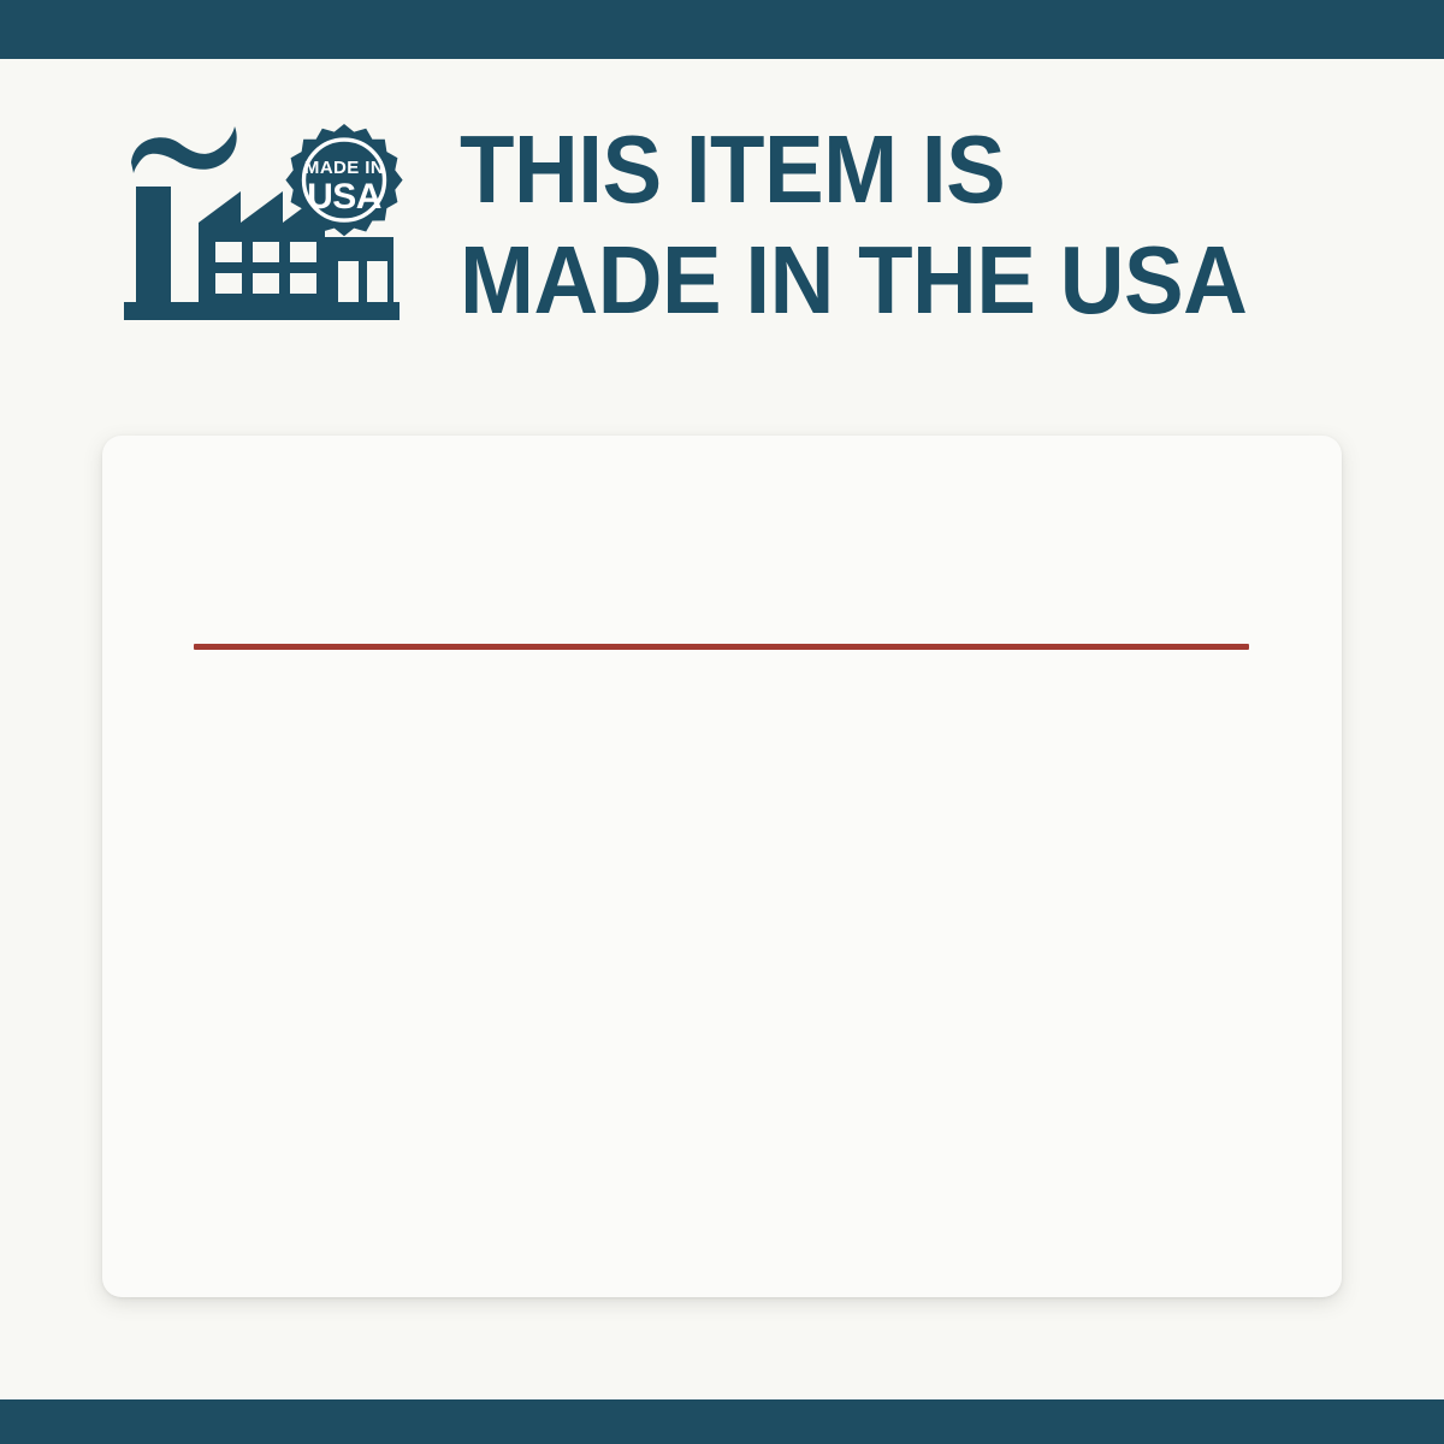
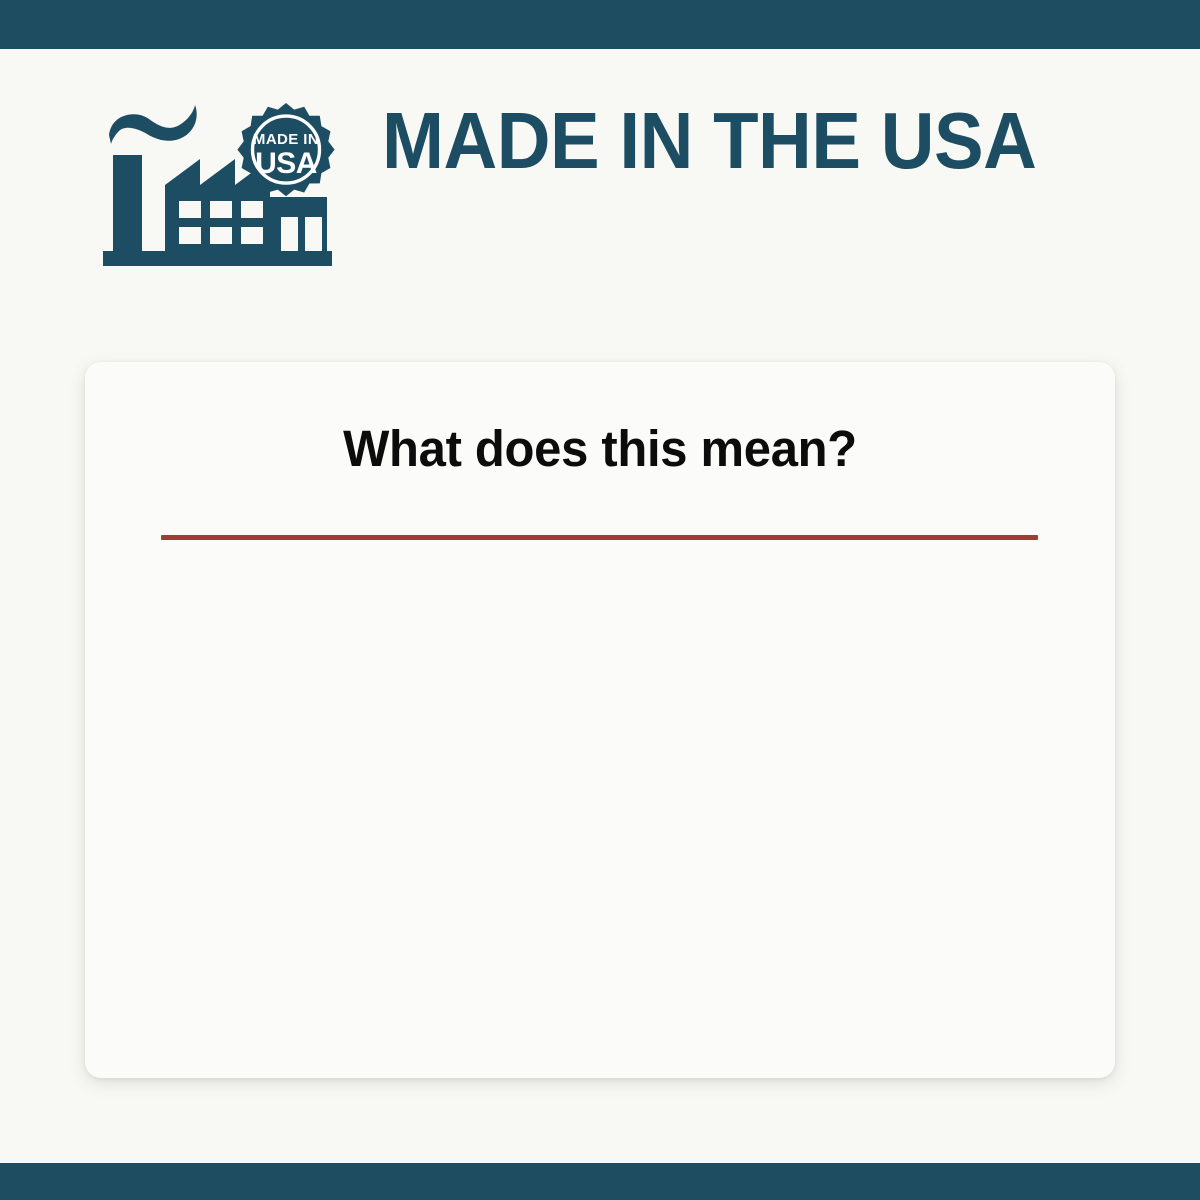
  MADE IN
  USA
- THIS ITEM IS
  MADE IN THE USA
+ What does this mean?
